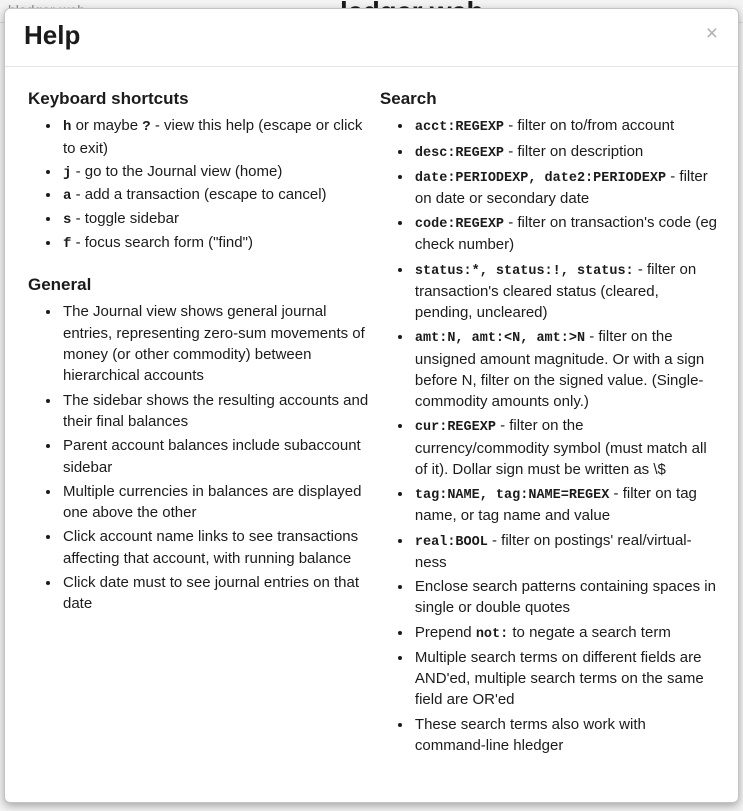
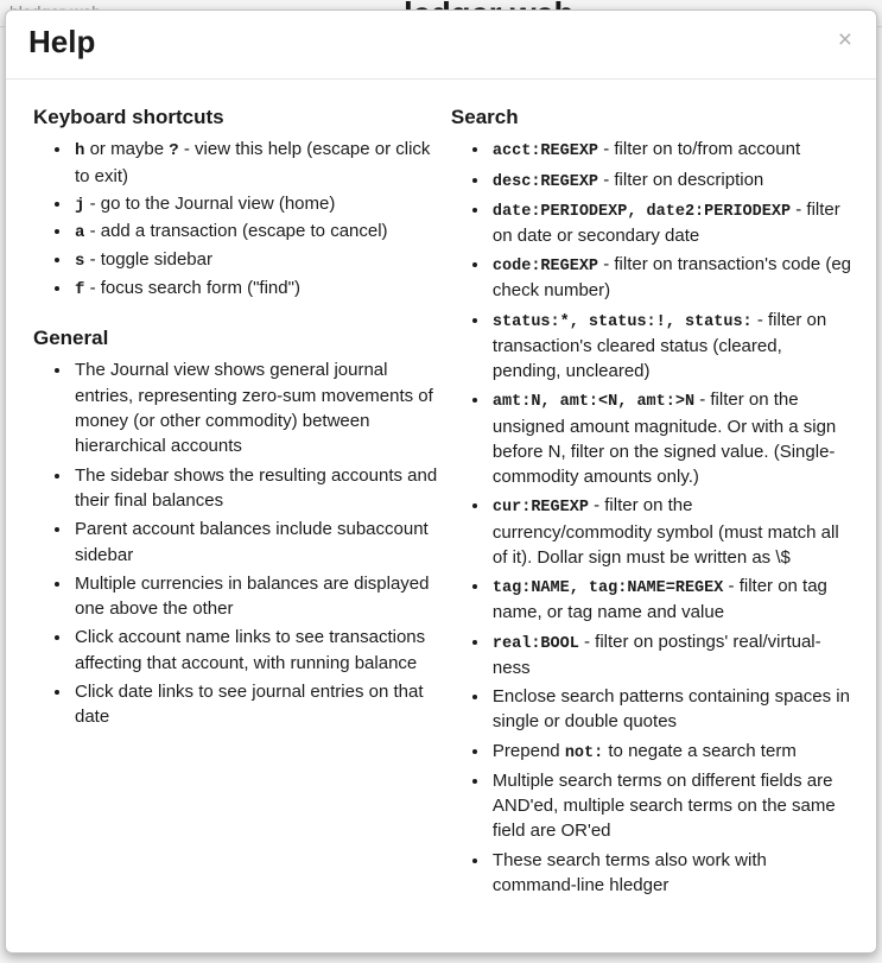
  Help
  ×
  Keyboard shortcuts
  h or maybe ? - view this help (escape or click to exit)
  j - go to the Journal view (home)
  a - add a transaction (escape to cancel)
  s - toggle sidebar
  f - focus search form ("find")
  General
  The Journal view shows general journal entries, representing zero-sum movements of money (or other commodity) between hierarchical accounts
  The sidebar shows the resulting accounts and their final balances
  Parent account balances include subaccount sidebar
  Multiple currencies in balances are displayed one above the other
  Click account name links to see transactions affecting that account, with running balance
- Click date must to see journal entries on that date
+ Click date links to see journal entries on that date
  Search
  acct:REGEXP - filter on to/from account
  desc:REGEXP - filter on description
  date:PERIODEXP, date2:PERIODEXP - filter on date or secondary date
  code:REGEXP - filter on transaction's code (eg check number)
  status:*, status:!, status: - filter on transaction's cleared status (cleared, pending, uncleared)
  amt:N, amt:<N, amt:>N - filter on the unsigned amount magnitude. Or with a sign before N, filter on the signed value. (Single-commodity amounts only.)
  cur:REGEXP - filter on the currency/commodity symbol (must match all of it). Dollar sign must be written as \$
  tag:NAME, tag:NAME=REGEX - filter on tag name, or tag name and value
  real:BOOL - filter on postings' real/virtual-ness
  Enclose search patterns containing spaces in single or double quotes
  Prepend not: to negate a search term
  Multiple search terms on different fields are AND'ed, multiple search terms on the same field are OR'ed
  These search terms also work with command-line hledger
